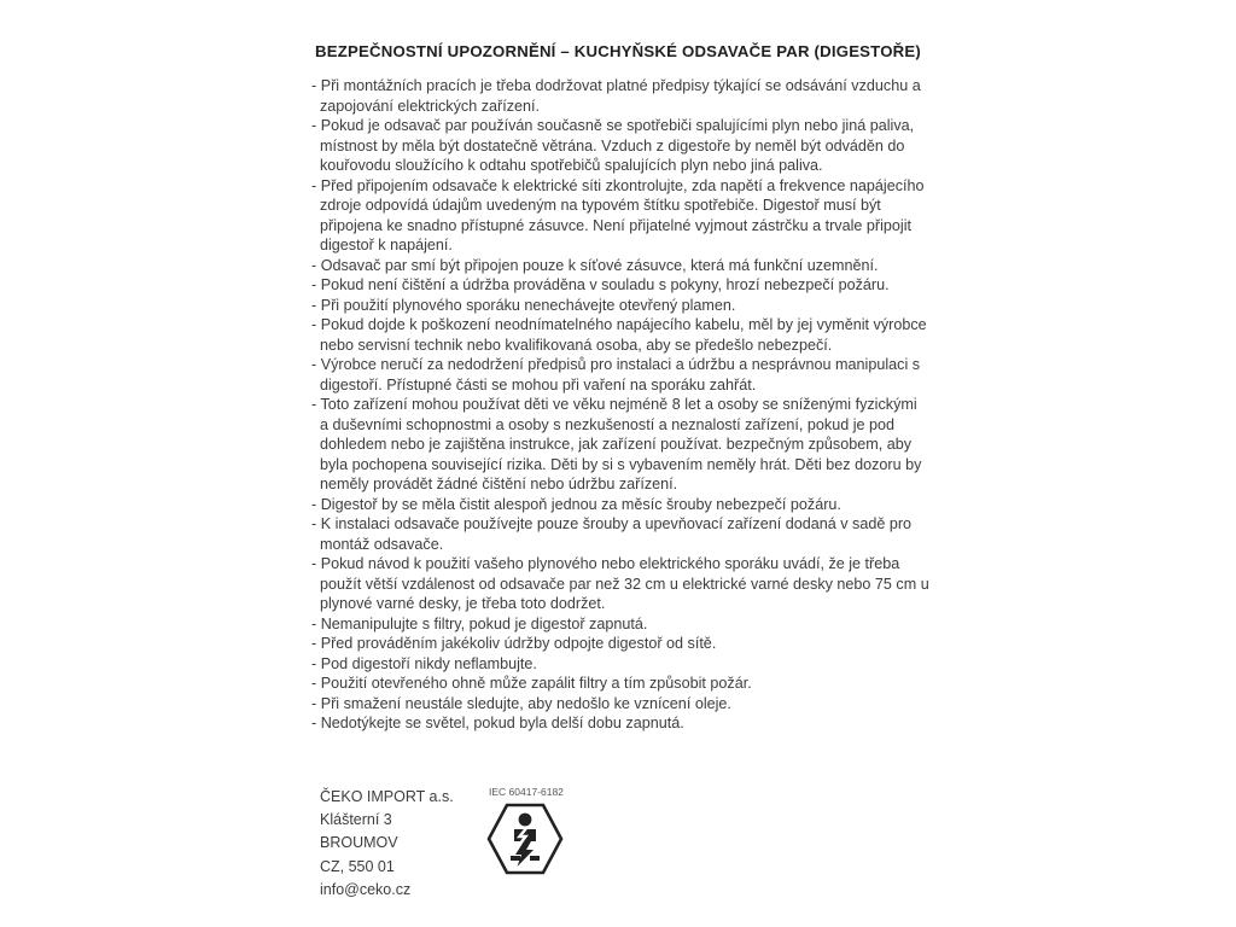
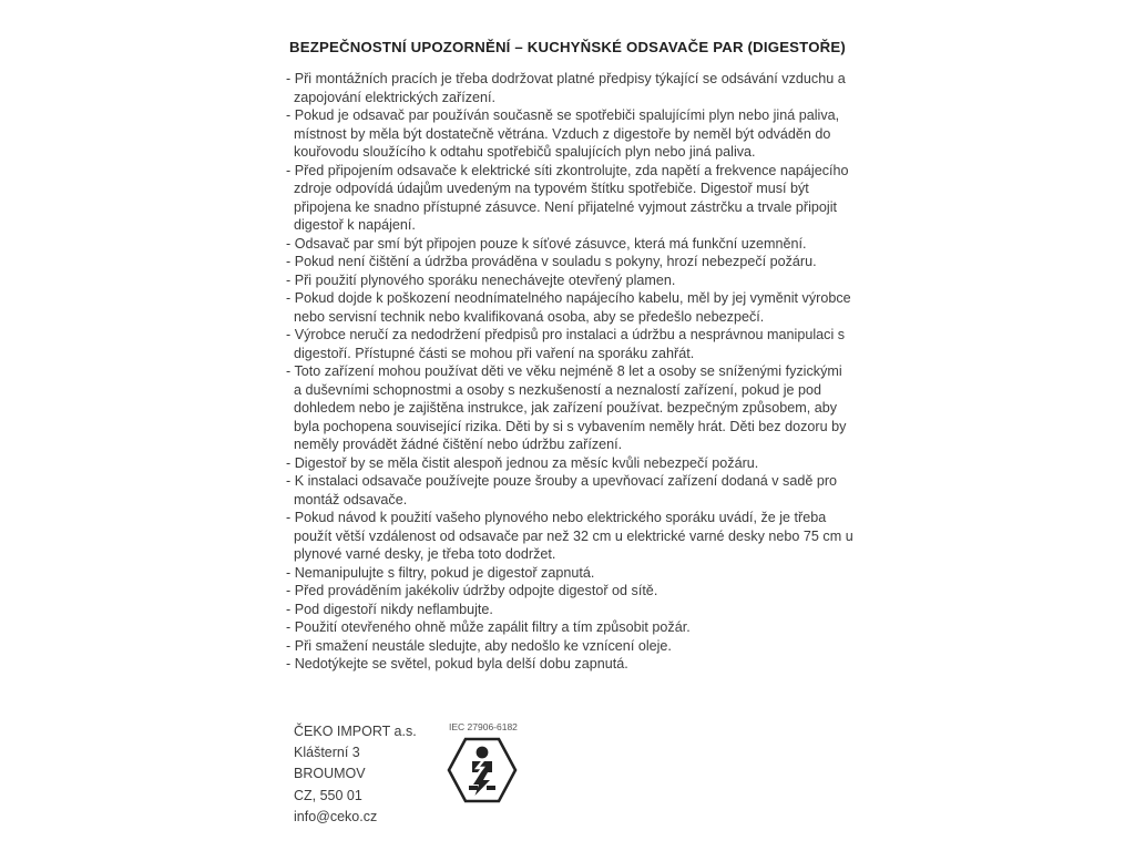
  BEZPEČNOSTNÍ UPOZORNĚNÍ – KUCHYŇSKÉ ODSAVAČE PAR (DIGESTOŘE)
  - Při montážních pracích je třeba dodržovat platné předpisy týkající se odsávání vzduchu a zapojování elektrických zařízení.
  - Pokud je odsavač par používán současně se spotřebiči spalujícími plyn nebo jiná paliva, místnost by měla být dostatečně větrána. Vzduch z digestoře by neměl být odváděn do kouřovodu sloužícího k odtahu spotřebičů spalujících plyn nebo jiná paliva.
  - Před připojením odsavače k elektrické síti zkontrolujte, zda napětí a frekvence napájecího zdroje odpovídá údajům uvedeným na typovém štítku spotřebiče. Digestoř musí být připojena ke snadno přístupné zásuvce. Není přijatelné vyjmout zástrčku a trvale připojit digestoř k napájení.
  - Odsavač par smí být připojen pouze k síťové zásuvce, která má funkční uzemnění.
  - Pokud není čištění a údržba prováděna v souladu s pokyny, hrozí nebezpečí požáru.
  - Při použití plynového sporáku nenechávejte otevřený plamen.
  - Pokud dojde k poškození neodnímatelného napájecího kabelu, měl by jej vyměnit výrobce nebo servisní technik nebo kvalifikovaná osoba, aby se předešlo nebezpečí.
  - Výrobce neručí za nedodržení předpisů pro instalaci a údržbu a nesprávnou manipulaci s digestoří. Přístupné části se mohou při vaření na sporáku zahřát.
  - Toto zařízení mohou používat děti ve věku nejméně 8 let a osoby se sníženými fyzickými a duševními schopnostmi a osoby s nezkušeností a neznalostí zařízení, pokud je pod dohledem nebo je zajištěna instrukce, jak zařízení používat. bezpečným způsobem, aby byla pochopena související rizika. Děti by si s vybavením neměly hrát. Děti bez dozoru by neměly provádět žádné čištění nebo údržbu zařízení.
- - Digestoř by se měla čistit alespoň jednou za měsíc šrouby nebezpečí požáru.
+ - Digestoř by se měla čistit alespoň jednou za měsíc kvůli nebezpečí požáru.
  - K instalaci odsavače používejte pouze šrouby a upevňovací zařízení dodaná v sadě pro montáž odsavače.
  - Pokud návod k použití vašeho plynového nebo elektrického sporáku uvádí, že je třeba použít větší vzdálenost od odsavače par než 32 cm u elektrické varné desky nebo 75 cm u plynové varné desky, je třeba toto dodržet.
  - Nemanipulujte s filtry, pokud je digestoř zapnutá.
  - Před prováděním jakékoliv údržby odpojte digestoř od sítě.
  - Pod digestoří nikdy neflambujte.
  - Použití otevřeného ohně může zapálit filtry a tím způsobit požár.
  - Při smažení neustále sledujte, aby nedošlo ke vznícení oleje.
  - Nedotýkejte se světel, pokud byla delší dobu zapnutá.
  ČEKO IMPORT a.s.
  Klášterní 3
  BROUMOV
  CZ, 550 01
  info@ceko.cz
- IEC 60417-6182
+ IEC 27906-6182
